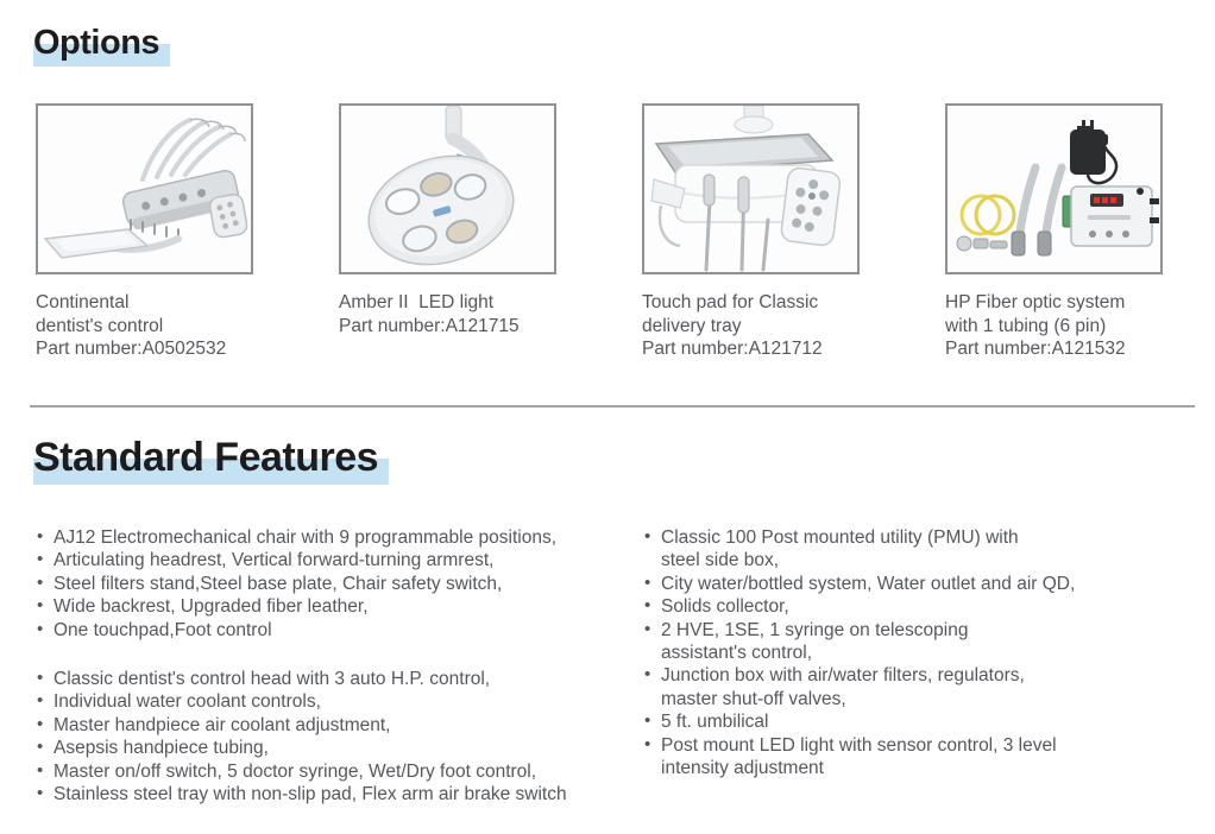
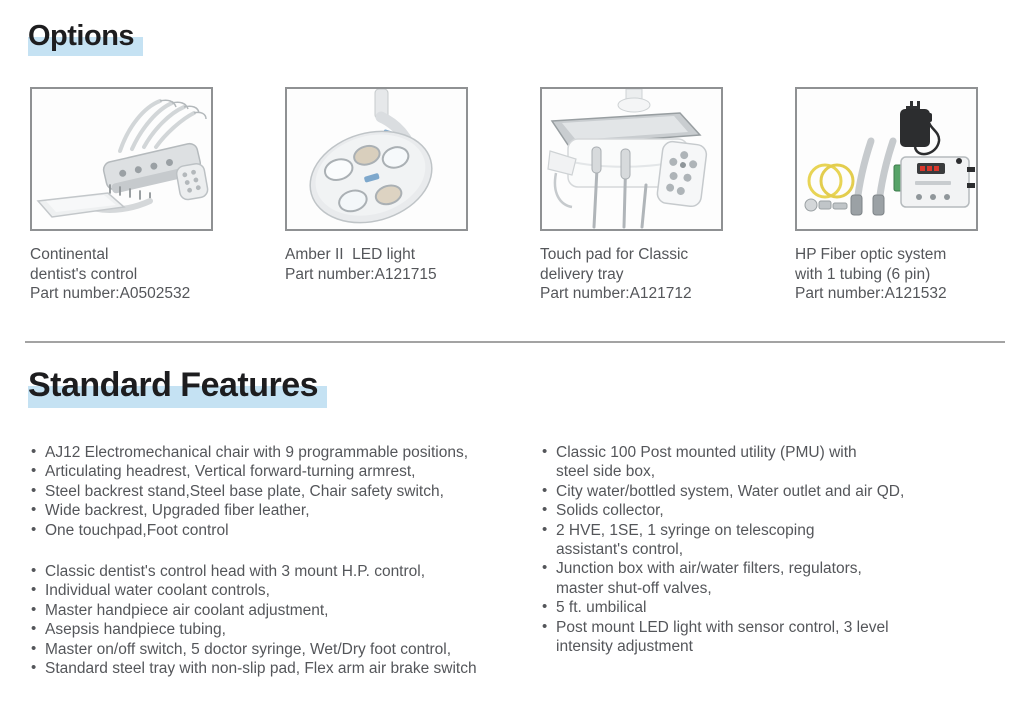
  Options
  Continental
  dentist's control
  Part number:A0502532
  Amber II LED light
  Part number:A121715
  Touch pad for Classic
  delivery tray
  Part number:A121712
  HP Fiber optic system
  with 1 tubing (6 pin)
  Part number:A121532
  Standard Features
  AJ12 Electromechanical chair with 9 programmable positions,
  Articulating headrest, Vertical forward-turning armrest,
- Steel filters stand,Steel base plate, Chair safety switch,
+ Steel backrest stand,Steel base plate, Chair safety switch,
  Wide backrest, Upgraded fiber leather,
  One touchpad,Foot control
- Classic dentist's control head with 3 auto H.P. control,
+ Classic dentist's control head with 3 mount H.P. control,
  Individual water coolant controls,
  Master handpiece air coolant adjustment,
  Asepsis handpiece tubing,
  Master on/off switch, 5 doctor syringe, Wet/Dry foot control,
- Stainless steel tray with non-slip pad, Flex arm air brake switch
+ Standard steel tray with non-slip pad, Flex arm air brake switch
  Classic 100 Post mounted utility (PMU) with
  steel side box,
  City water/bottled system, Water outlet and air QD,
  Solids collector,
  2 HVE, 1SE, 1 syringe on telescoping
  assistant's control,
  Junction box with air/water filters, regulators,
  master shut-off valves,
  5 ft. umbilical
  Post mount LED light with sensor control, 3 level
  intensity adjustment
